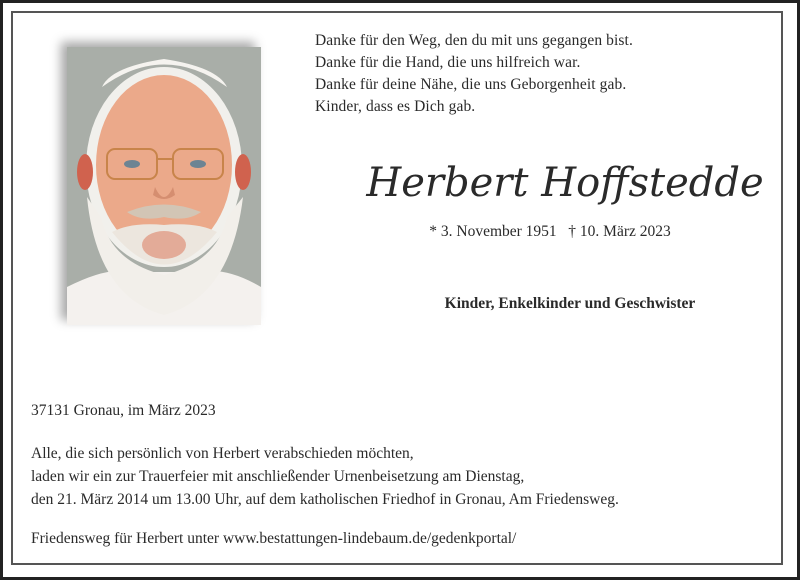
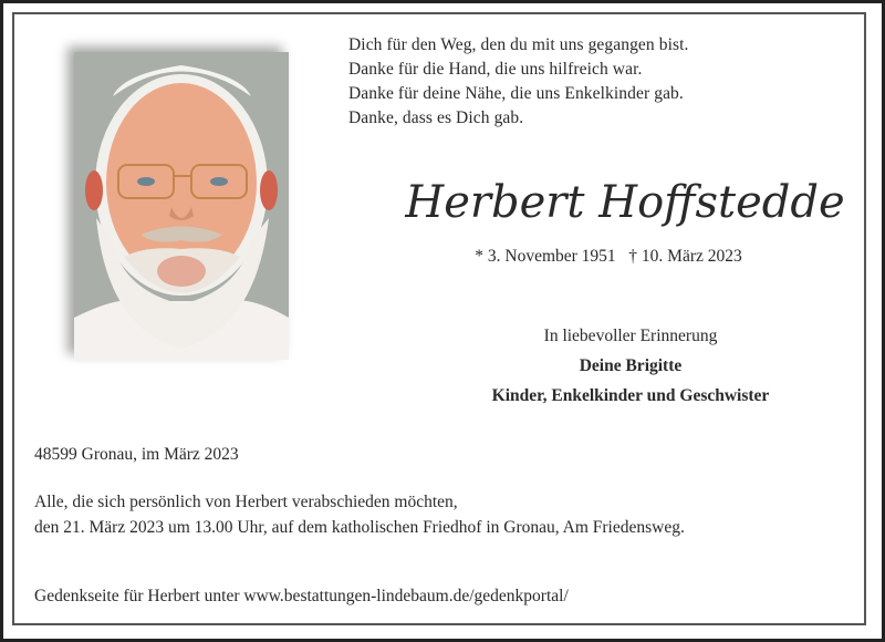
- Danke für den Weg, den du mit uns gegangen bist.
+ Dich für den Weg, den du mit uns gegangen bist.
  Danke für die Hand, die uns hilfreich war.
- Danke für deine Nähe, die uns Geborgenheit gab.
+ Danke für deine Nähe, die uns Enkelkinder gab.
- Kinder, dass es Dich gab.
+ Danke, dass es Dich gab.
  Herbert Hoffstedde
  * 3. November 1951 † 10. März 2023
+ In liebevoller Erinnerung
+ Deine Brigitte
  Kinder, Enkelkinder und Geschwister
- 37131 Gronau, im März 2023
+ 48599 Gronau, im März 2023
  Alle, die sich persönlich von Herbert verabschieden möchten,
- laden wir ein zur Trauerfeier mit anschließender Urnenbeisetzung am Dienstag,
- den 21. März 2014 um 13.00 Uhr, auf dem katholischen Friedhof in Gronau, Am Friedensweg.
+ den 21. März 2023 um 13.00 Uhr, auf dem katholischen Friedhof in Gronau, Am Friedensweg.
- Friedensweg für Herbert unter www.bestattungen-lindebaum.de/gedenkportal/
+ Gedenkseite für Herbert unter www.bestattungen-lindebaum.de/gedenkportal/
